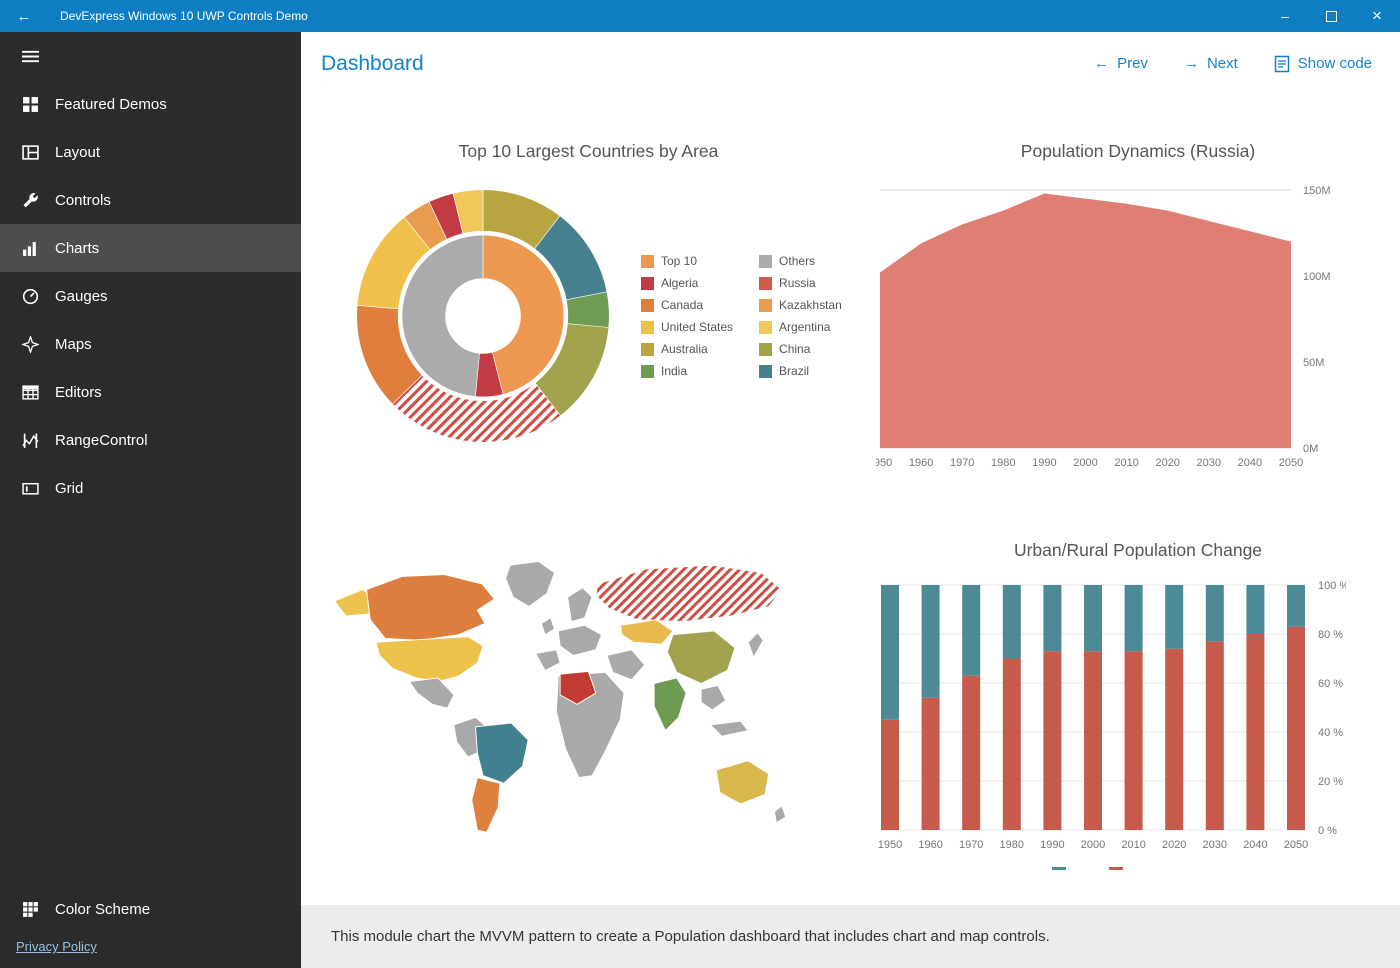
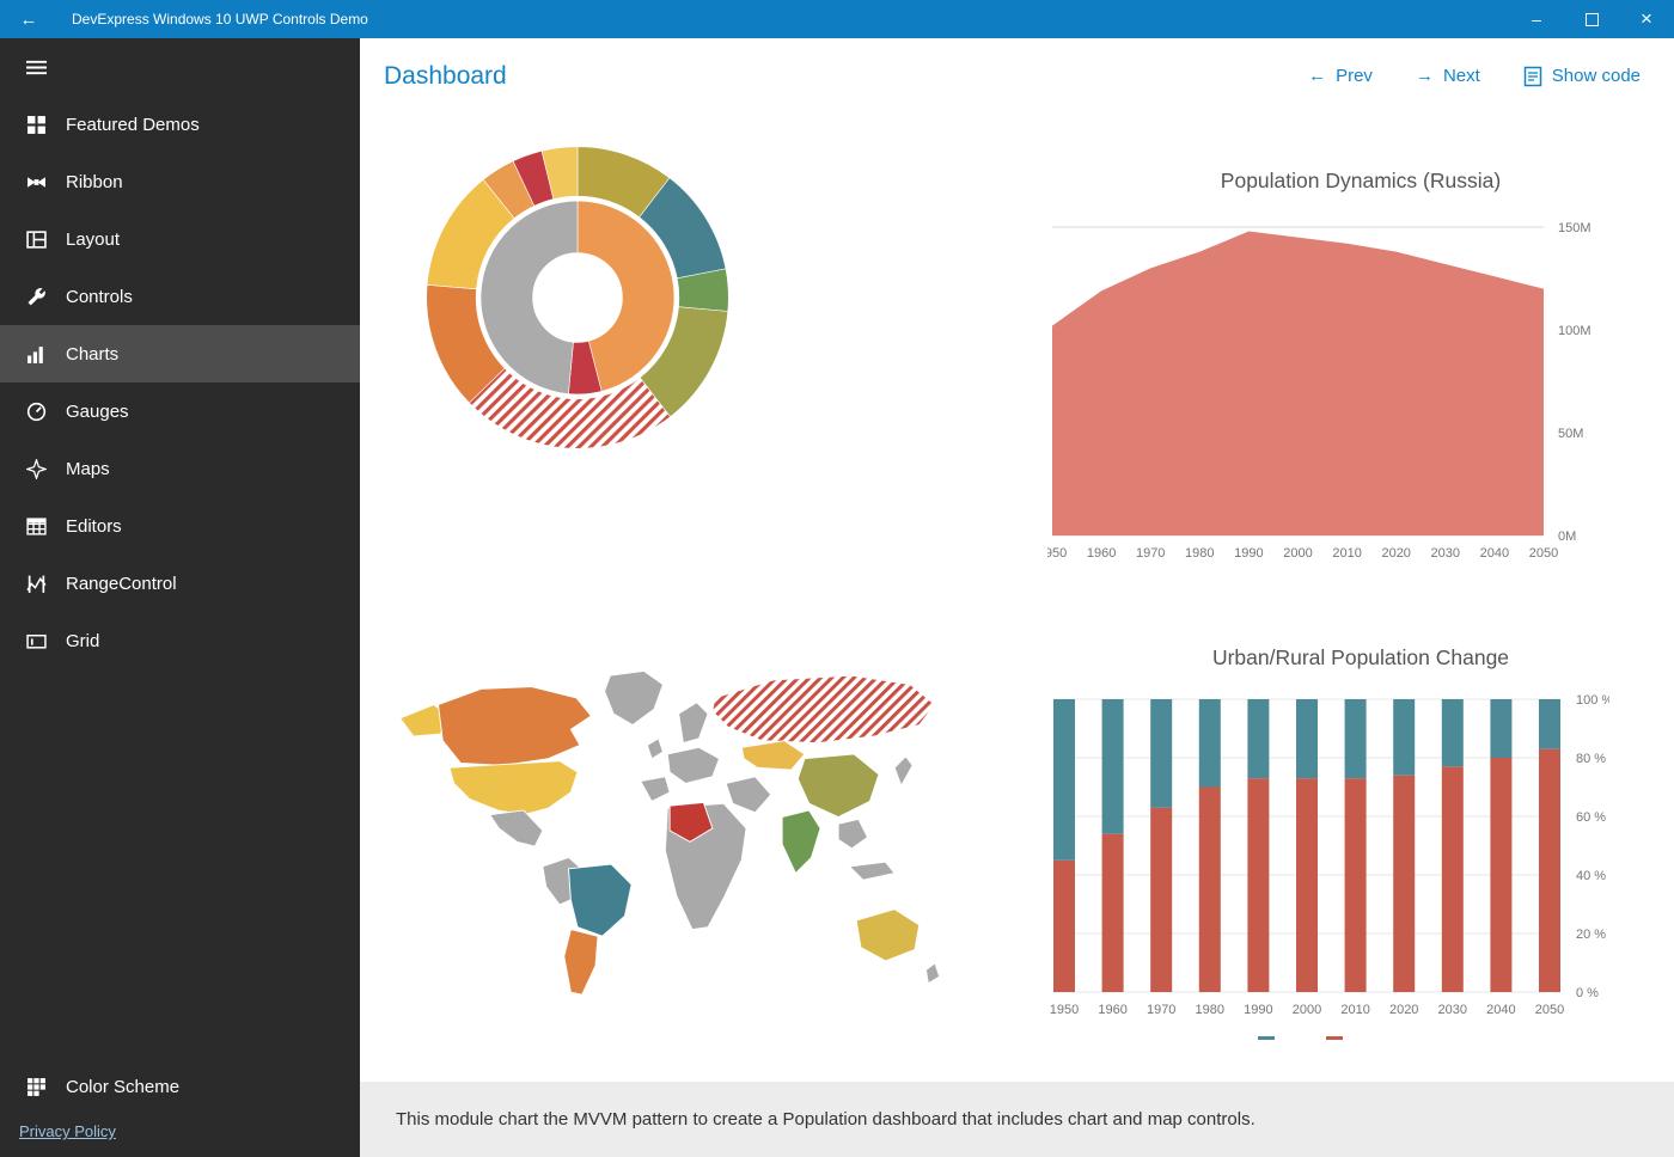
  DevExpress Windows 10 UWP Controls Demo
  Featured Demos
+ Ribbon
  Layout
  Controls
  Charts
  Gauges
  Maps
  Editors
  RangeControl
  Grid
  Color Scheme
  Privacy Policy
  Dashboard
  Prev
  Next
  Show code
- Top 10 Largest Countries by Area
- Top 10
- Algeria
- Canada
- United States
- Australia
- India
- Others
- Russia
- Kazakhstan
- Argentina
- China
- Brazil
  Population Dynamics (Russia)
  0M
  50M
  100M
  150M
  950
  1960
  1970
  1980
  1990
  2000
  2010
  2020
  2030
  2040
  2050
  Urban/Rural Population Change
  0 %
  20 %
  40 %
  60 %
  80 %
  100 %
  1950
  1960
  1970
  1980
  1990
  2000
  2010
  2020
  2030
  2040
  2050
  This module chart the MVVM pattern to create a Population dashboard that includes chart and map controls.
